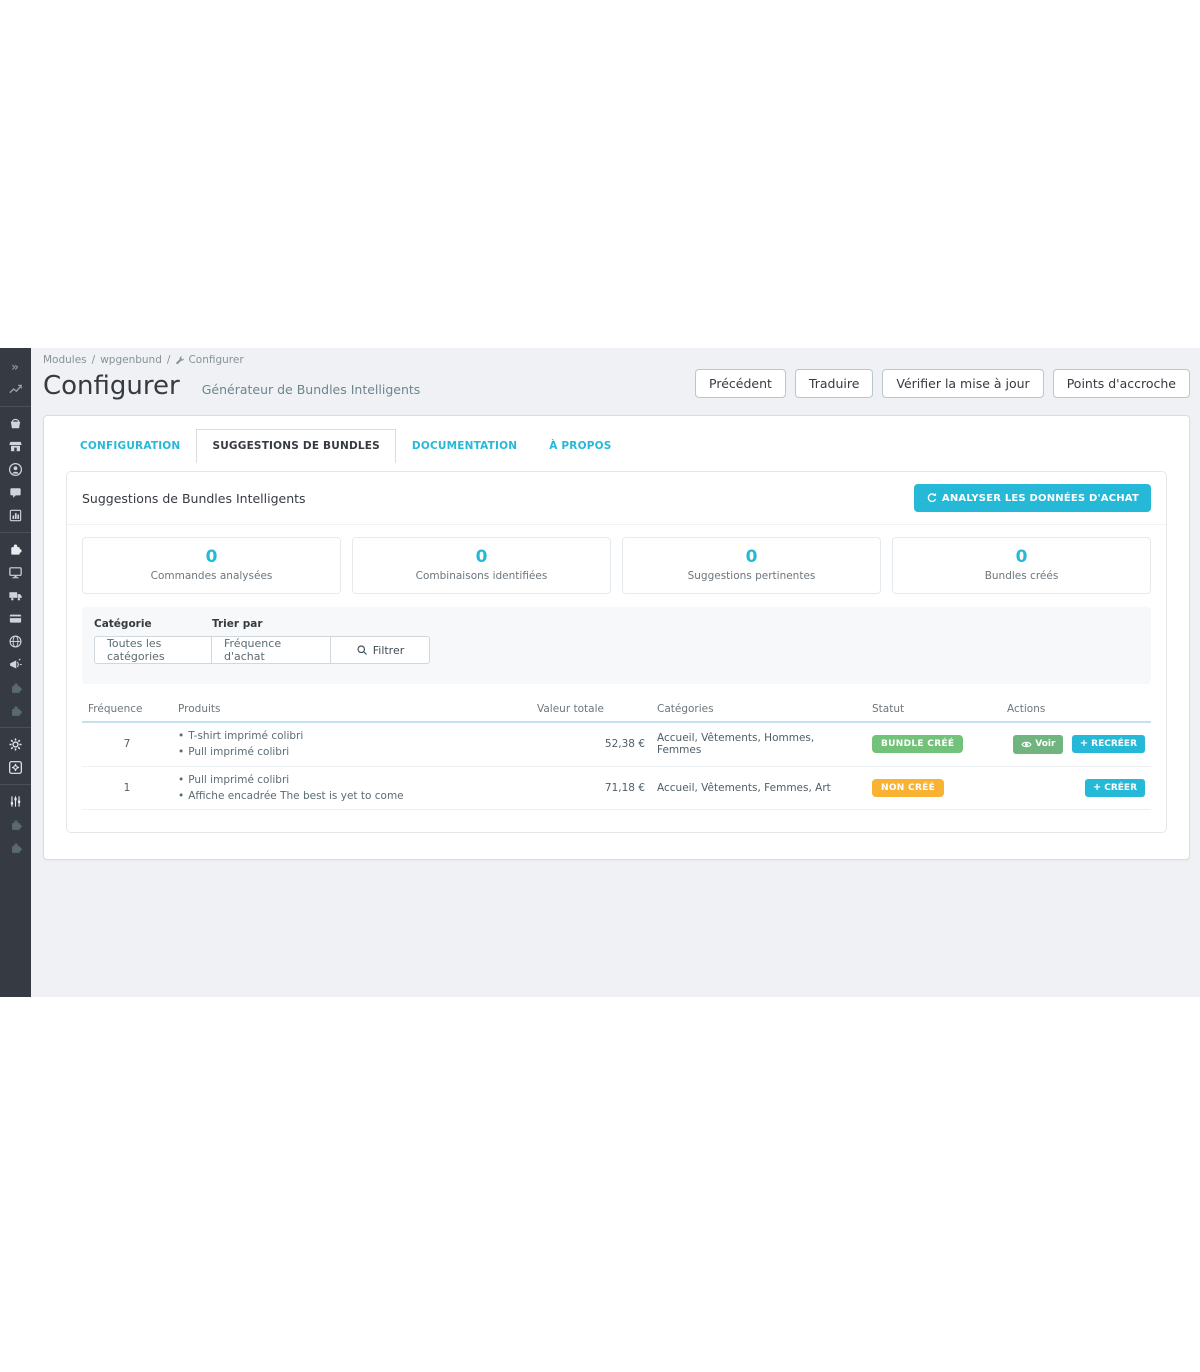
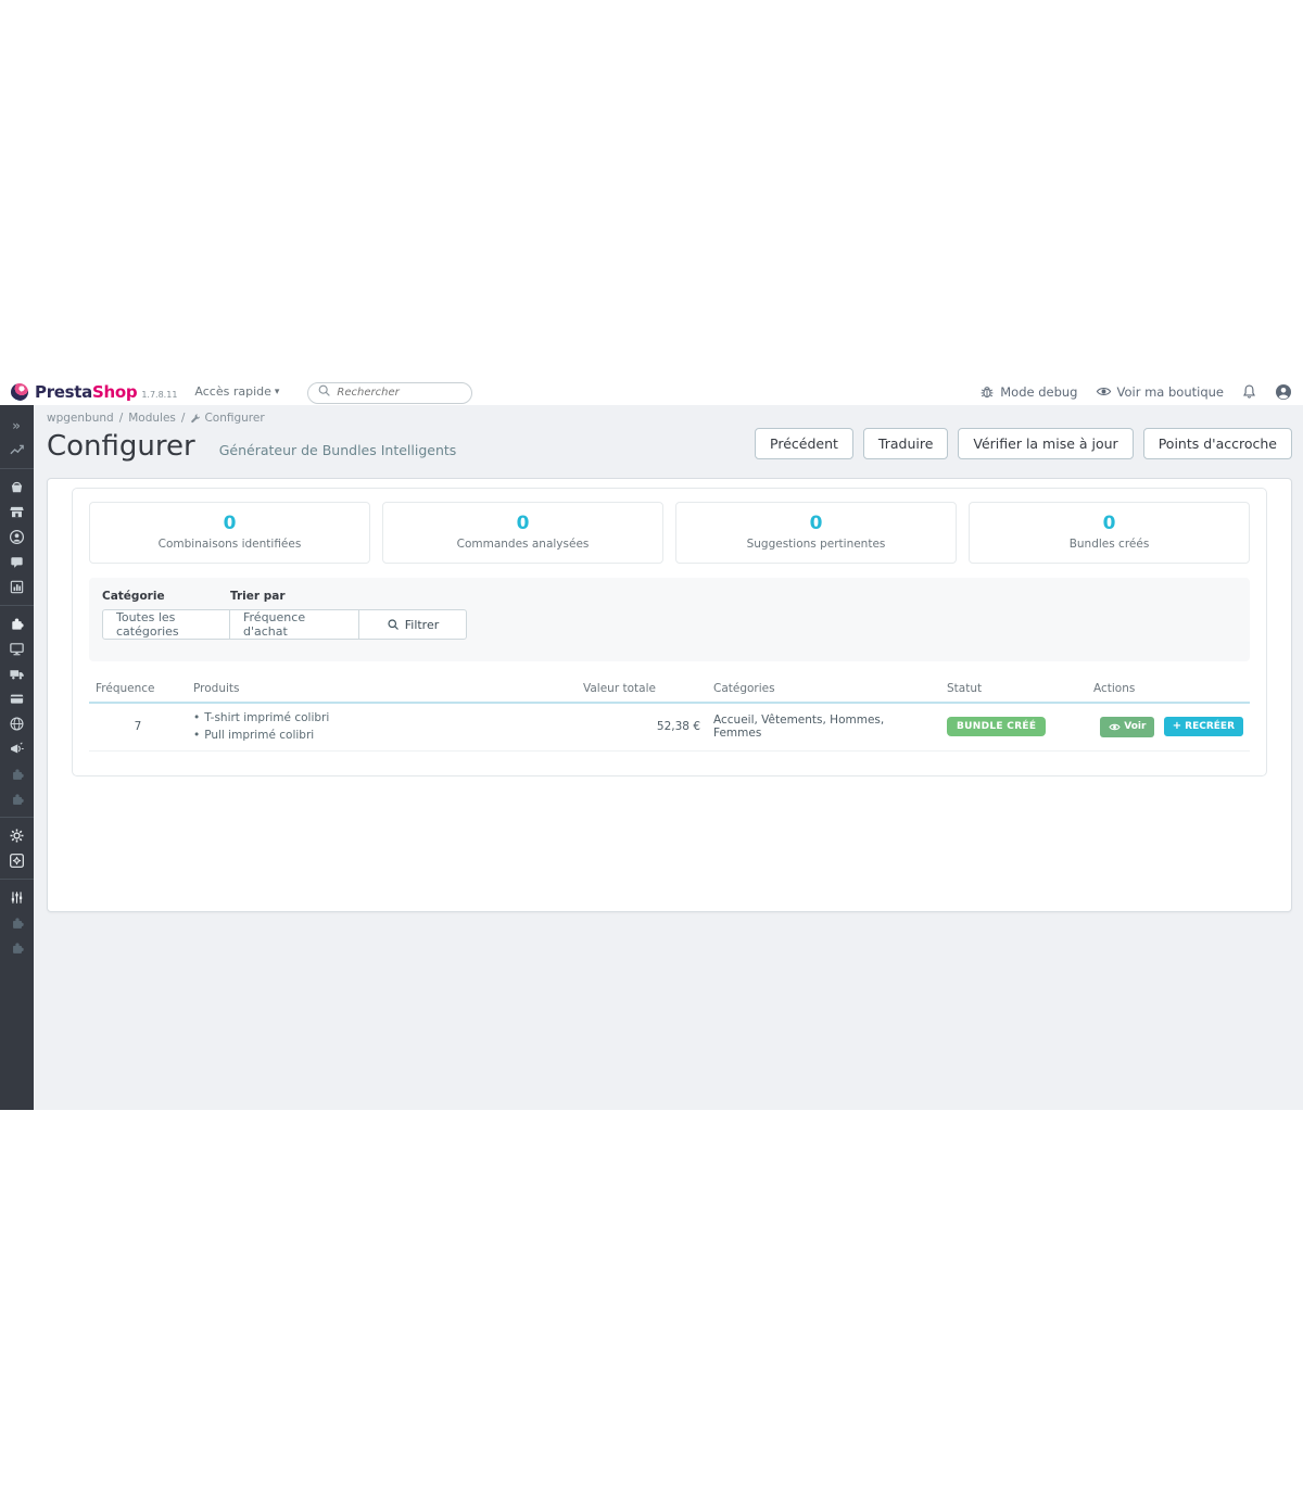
+ Presta
+ Shop
+ 1.7.8.11
+ Accès rapide
+ ▾
+ Rechercher
+ Mode debug
+ Voir ma boutique
  »
- Modules
+ wpgenbund
  /
- wpgenbund
+ Modules
  /
  Configurer
  Configurer
  Générateur de Bundles Intelligents
  Précédent
  Traduire
  Vérifier la mise à jour
  Points d'accroche
- CONFIGURATION
- SUGGESTIONS DE BUNDLES
- DOCUMENTATION
- À PROPOS
- Suggestions de Bundles Intelligents
- ANALYSER LES DONNÉES D'ACHAT
  0
- Commandes analysées
+ Combinaisons identifiées
  0
- Combinaisons identifiées
+ Commandes analysées
  0
  Suggestions pertinentes
  0
  Bundles créés
  Catégorie
  Toutes les catégories
  Trier par
  Fréquence d'achat
  Filtrer
  Fréquence	Produits	Valeur totale	Catégories	Statut	Actions
  7	• T-shirt imprimé colibri • Pull imprimé colibri	52,38 €	Accueil, Vêtements, Hommes, Femmes	BUNDLE CRÉÉ	Voir + RECRÉER
- 1	• Pull imprimé colibri • Affiche encadrée The best is yet to come	71,18 €	Accueil, Vêtements, Femmes, Art	NON CRÉÉ	+ CRÉER
